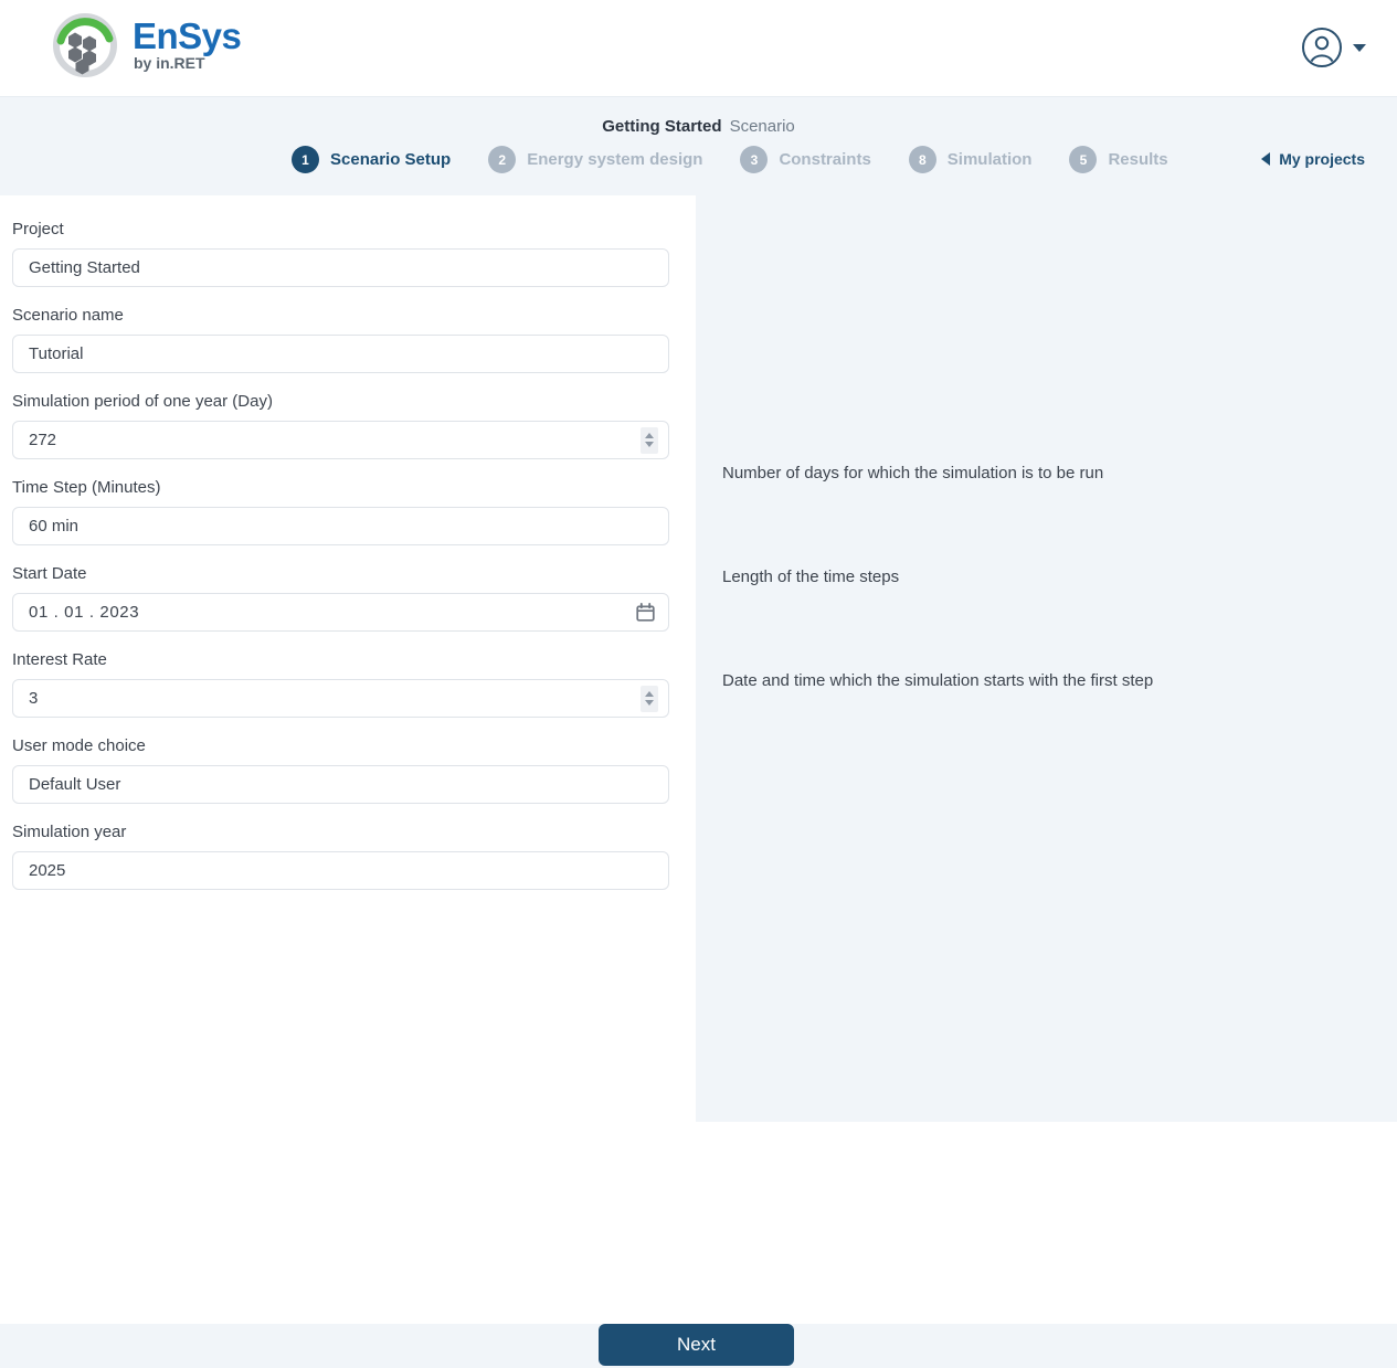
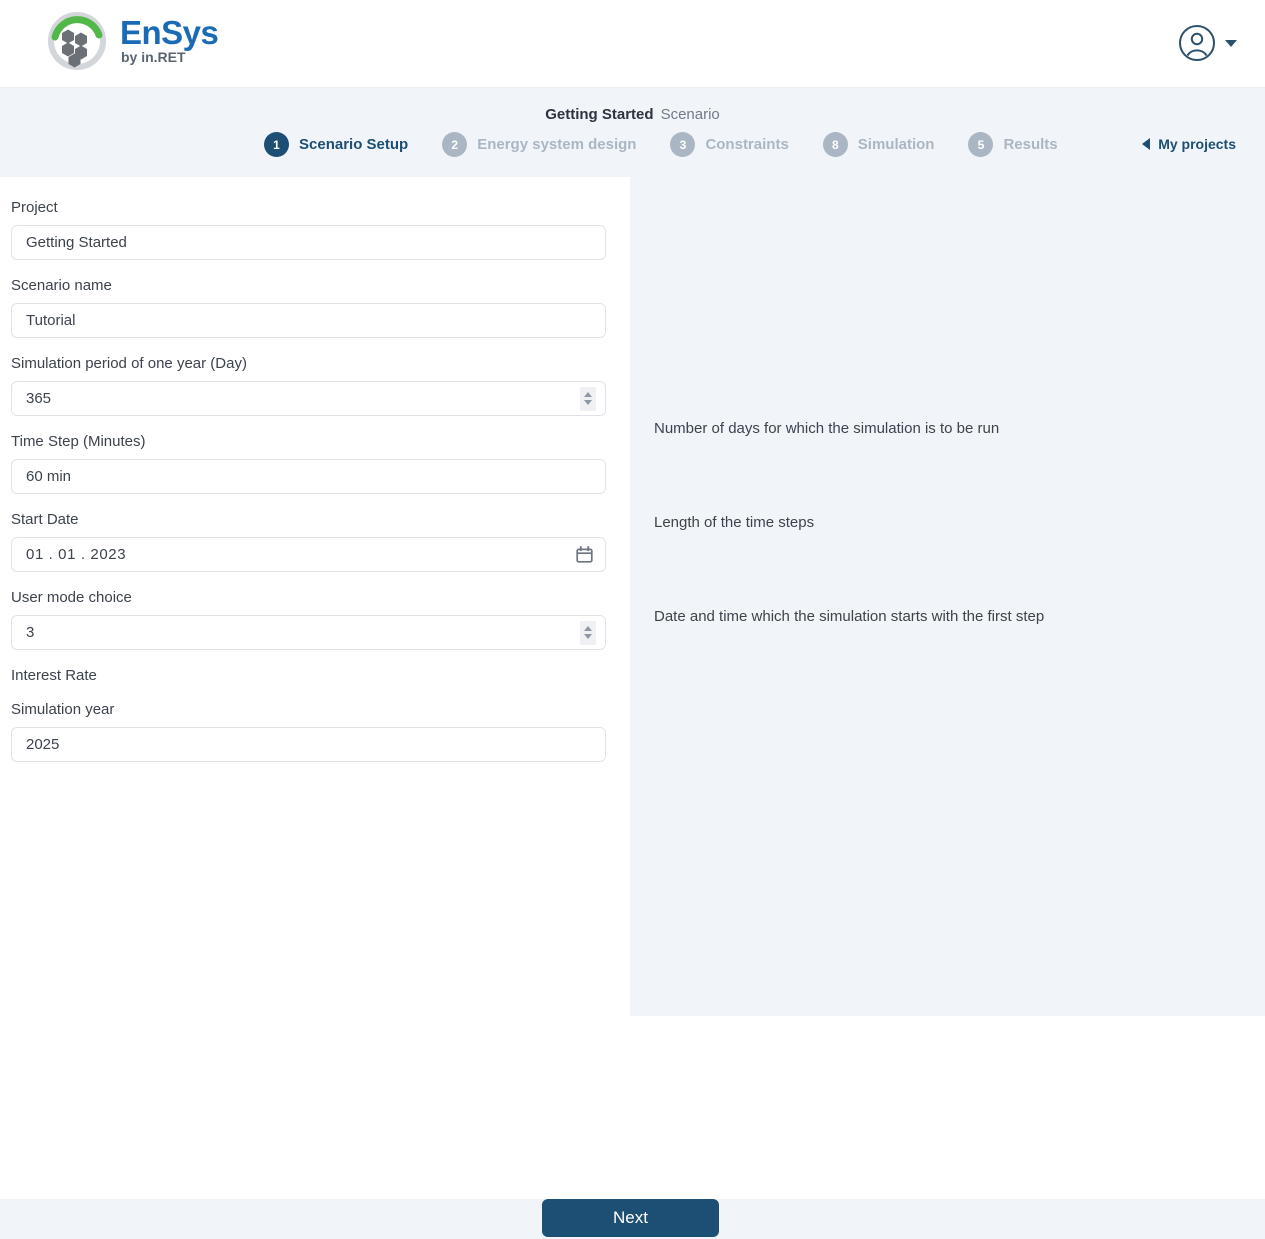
  EnSys
  by in.RET
  Getting Started Scenario
  1
  Scenario Setup
  2
  Energy system design
  3
  Constraints
  8
  Simulation
  5
  Results
  My projects
  Project
  Getting Started
  Scenario name
  Tutorial
  Simulation period of one year (Day)
- 272
+ 365
  Time Step (Minutes)
  60 min
  Start Date
  01 . 01 . 2023
- Interest Rate
+ User mode choice
  3
- User mode choice
+ Interest Rate
- Default User
  Simulation year
  2025
  Number of days for which the simulation is to be run
  Length of the time steps
  Date and time which the simulation starts with the first step
  Next
